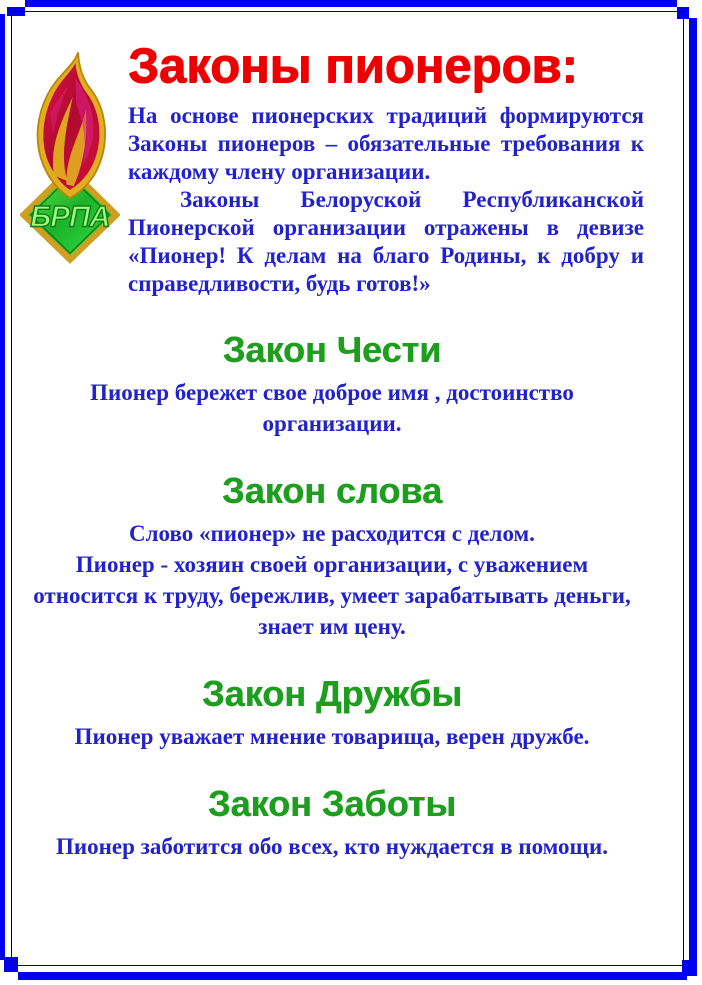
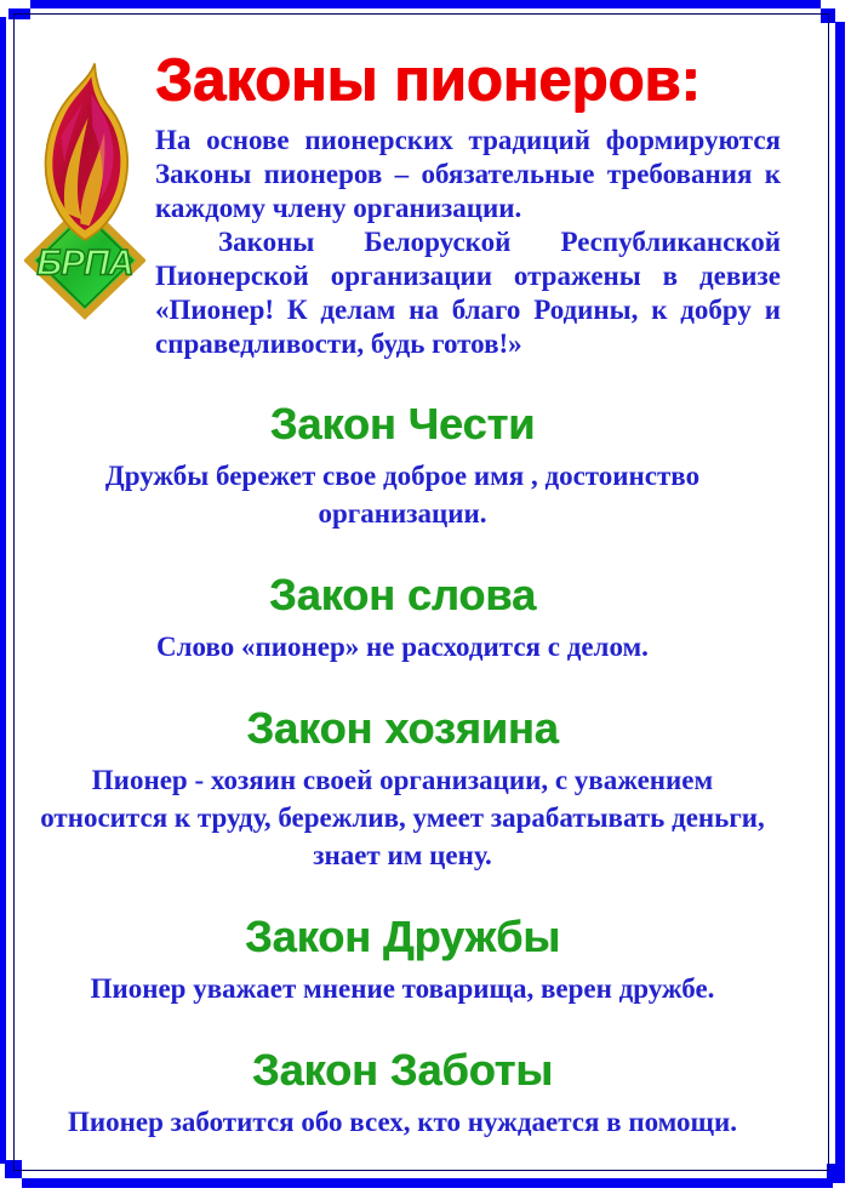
  БРПА
  Законы пионеров:
  На основе пионерских традиций формируются Законы пионеров – обязательные требования к каждому члену организации.
  Законы Белоруской Республиканской Пионерской организации отражены в девизе «Пионер! К делам на благо Родины, к добру и справедливости, будь готов!»
  Закон Чести
- Пионер бережет свое доброе имя , достоинство организации.
+ Дружбы бережет свое доброе имя , достоинство организации.
  Закон слова
  Слово «пионер» не расходится с делом.
+ Закон хозяина
  Пионер - хозяин своей организации, с уважением относится к труду, бережлив, умеет зарабатывать деньги, знает им цену.
  Закон Дружбы
  Пионер уважает мнение товарища, верен дружбе.
  Закон Заботы
  Пионер заботится обо всех, кто нуждается в помощи.
